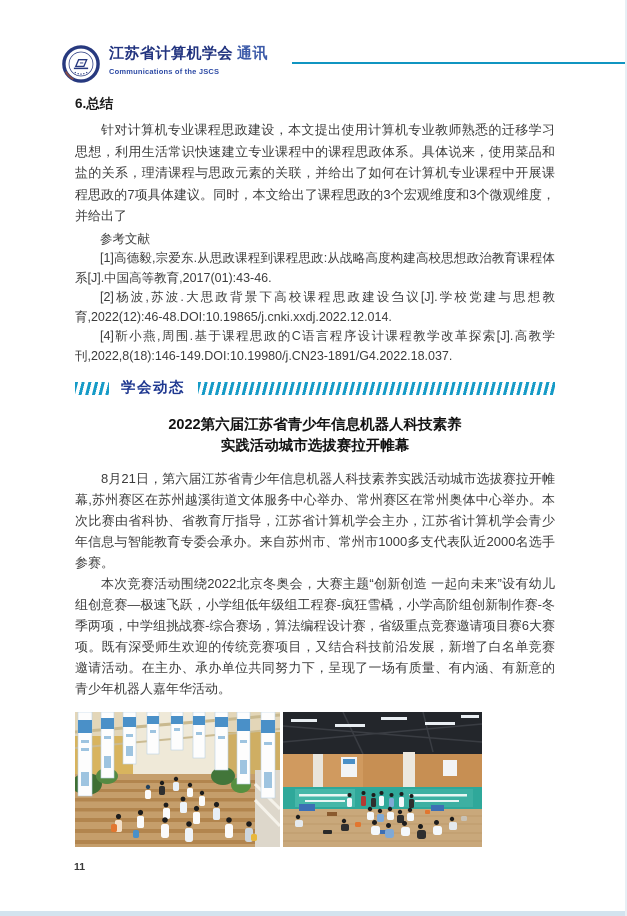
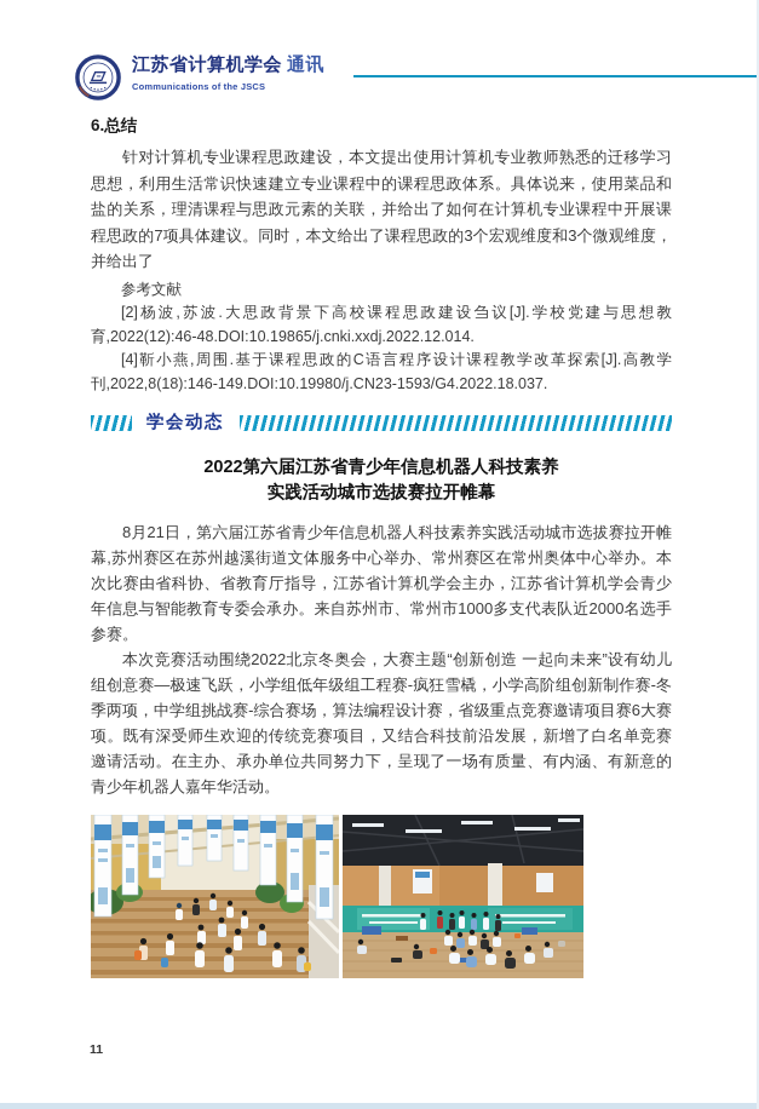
  江苏省计算机学会 通讯
  Communications of the JSCS
  6.总结
  针对计算机专业课程思政建设，本文提出使用计算机专业教师熟悉的迁移学习思想，利用生活常识快速建立专业课程中的课程思政体系。具体说来，使用菜品和盐的关系，理清课程与思政元素的关联，并给出了如何在计算机专业课程中开展课程思政的7项具体建议。同时，本文给出了课程思政的3个宏观维度和3个微观维度，并给出了
  参考文献
- [1]高德毅,宗爱东.从思政课程到课程思政:从战略高度构建高校思想政治教育课程体系[J].中国高等教育,2017(01):43-46.
  [2]杨波,苏波.大思政背景下高校课程思政建设刍议[J].学校党建与思想教育,2022(12):46-48.DOI:10.19865/j.cnki.xxdj.2022.12.014.
- [4]靳小燕,周围.基于课程思政的C语言程序设计课程教学改革探索[J].高教学刊,2022,8(18):146-149.DOI:10.19980/j.CN23-1891/G4.2022.18.037.
+ [4]靳小燕,周围.基于课程思政的C语言程序设计课程教学改革探索[J].高教学刊,2022,8(18):146-149.DOI:10.19980/j.CN23-1593/G4.2022.18.037.
  学会动态
  2022第六届江苏省青少年信息机器人科技素养
  实践活动城市选拔赛拉开帷幕
  8月21日，第六届江苏省青少年信息机器人科技素养实践活动城市选拔赛拉开帷幕,苏州赛区在苏州越溪街道文体服务中心举办、常州赛区在常州奥体中心举办。本次比赛由省科协、省教育厅指导，江苏省计算机学会主办，江苏省计算机学会青少年信息与智能教育专委会承办。来自苏州市、常州市1000多支代表队近2000名选手参赛。
  本次竞赛活动围绕2022北京冬奥会，大赛主题“创新创造 一起向未来”设有幼儿组创意赛—极速飞跃，小学组低年级组工程赛-疯狂雪橇，小学高阶组创新制作赛-冬季两项，中学组挑战赛-综合赛场，算法编程设计赛，省级重点竞赛邀请项目赛6大赛项。既有深受师生欢迎的传统竞赛项目，又结合科技前沿发展，新增了白名单竞赛邀请活动。在主办、承办单位共同努力下，呈现了一场有质量、有内涵、有新意的青少年机器人嘉年华活动。
  11
